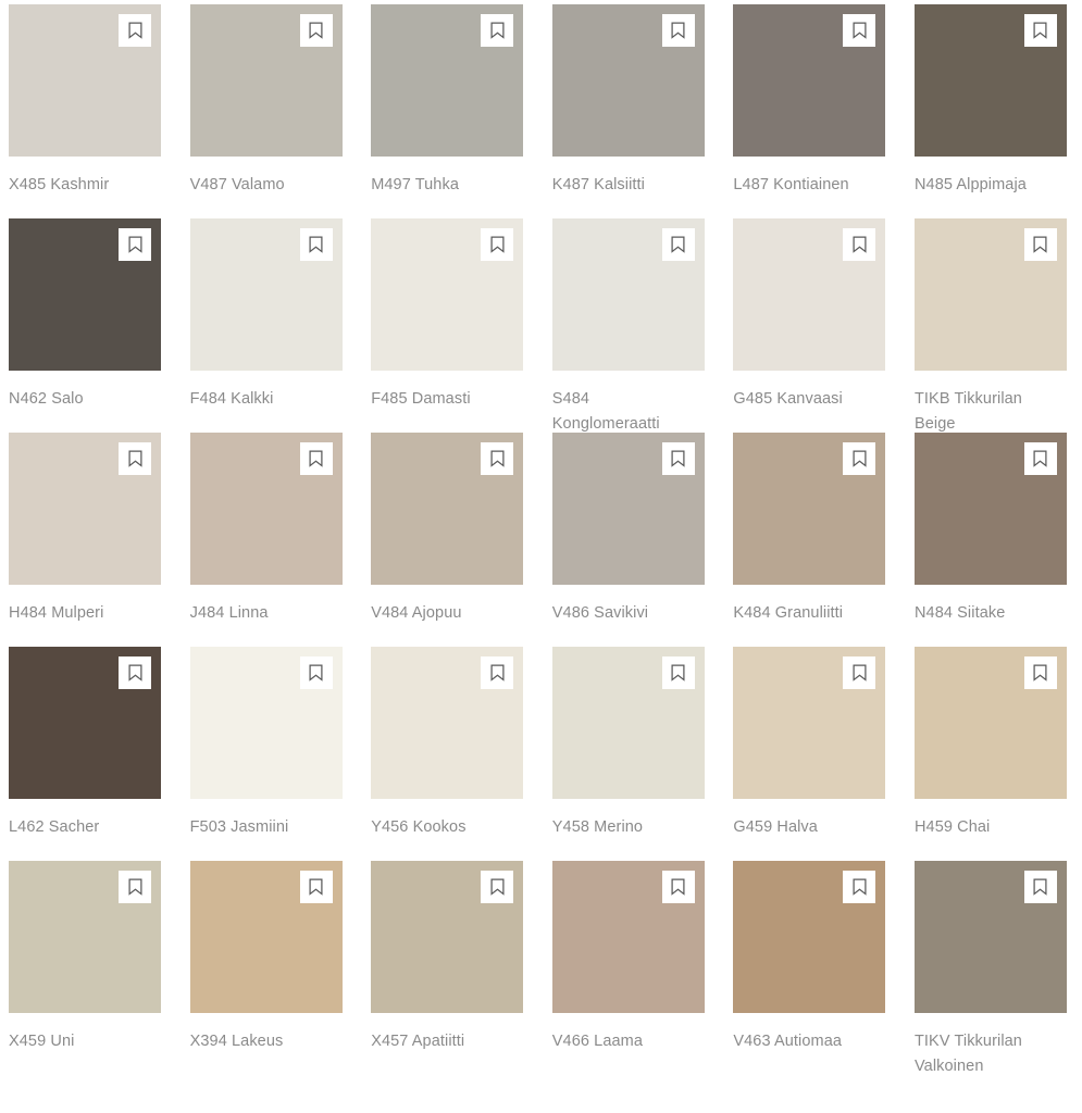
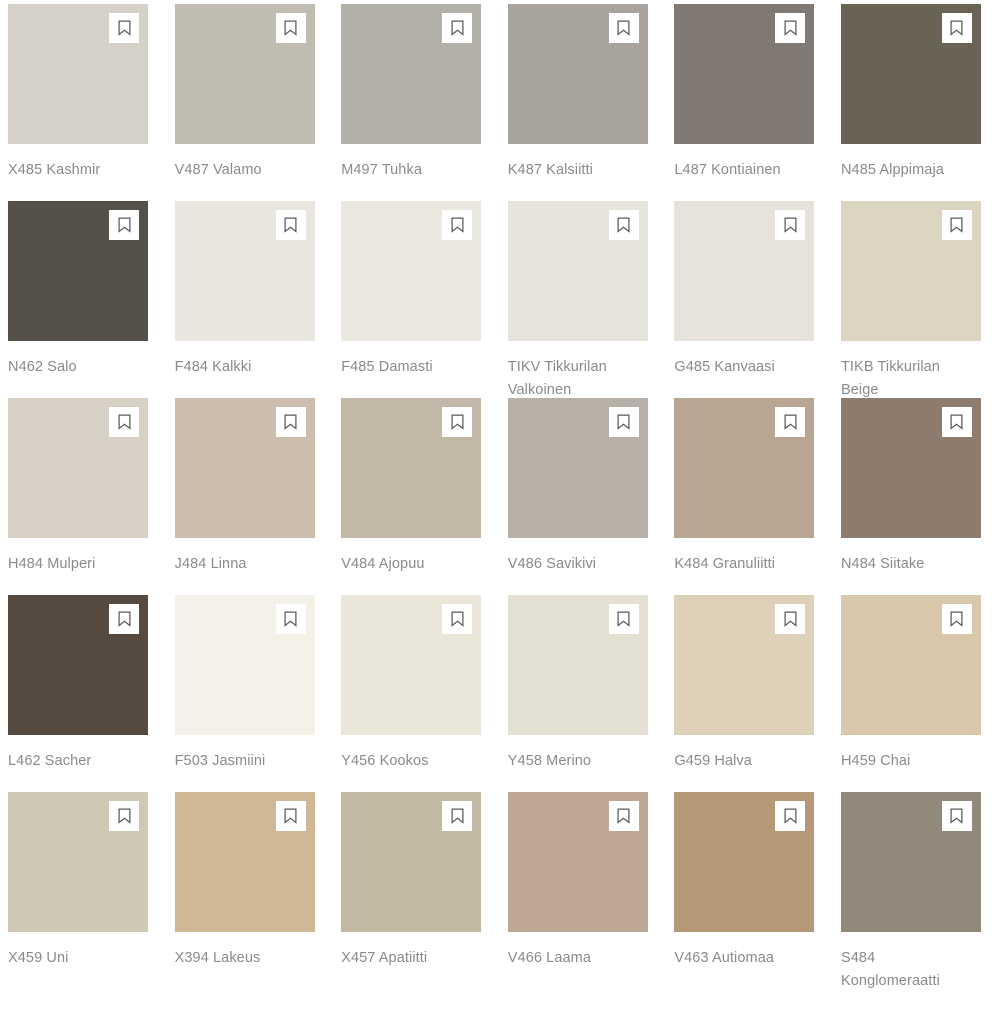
  X485 Kashmir
  V487 Valamo
  M497 Tuhka
  K487 Kalsiitti
  L487 Kontiainen
  N485 Alppimaja
  N462 Salo
  F484 Kalkki
  F485 Damasti
- S484 Konglomeraatti
+ TIKV Tikkurilan Valkoinen
  G485 Kanvaasi
  TIKB Tikkurilan Beige
  H484 Mulperi
  J484 Linna
  V484 Ajopuu
  V486 Savikivi
  K484 Granuliitti
  N484 Siitake
  L462 Sacher
  F503 Jasmiini
  Y456 Kookos
  Y458 Merino
  G459 Halva
  H459 Chai
  X459 Uni
  X394 Lakeus
  X457 Apatiitti
  V466 Laama
  V463 Autiomaa
- TIKV Tikkurilan Valkoinen
+ S484 Konglomeraatti
